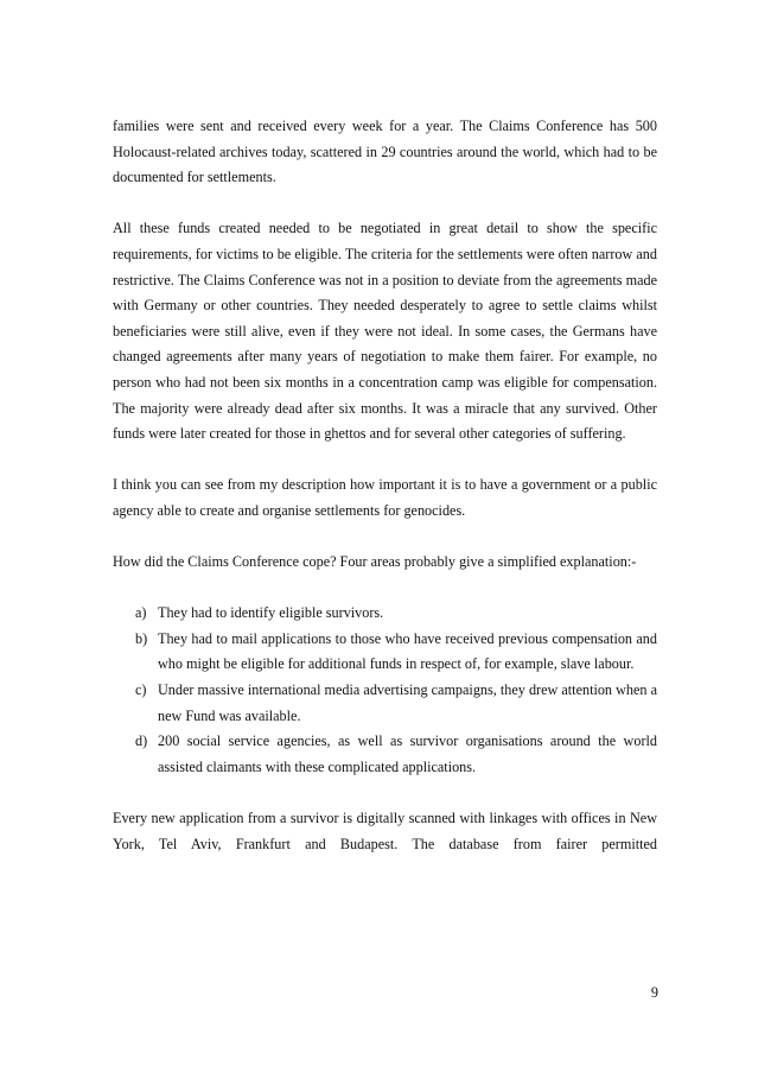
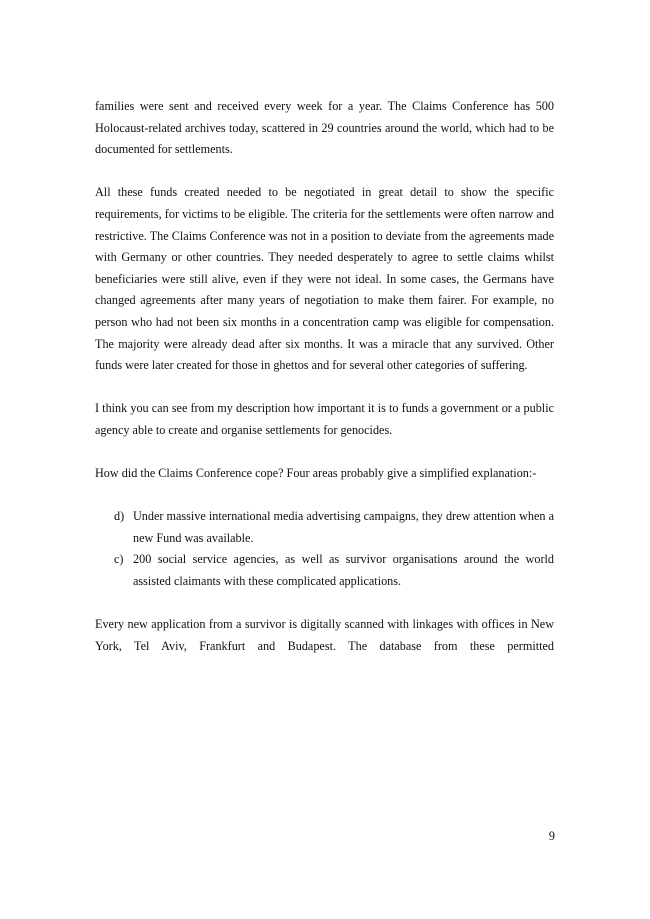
  families were sent and received every week for a year. The Claims Conference has 500 Holocaust-related archives today, scattered in 29 countries around the world, which had to be documented for settlements.
  All these funds created needed to be negotiated in great detail to show the specific requirements, for victims to be eligible. The criteria for the settlements were often narrow and restrictive. The Claims Conference was not in a position to deviate from the agreements made with Germany or other countries. They needed desperately to agree to settle claims whilst beneficiaries were still alive, even if they were not ideal. In some cases, the Germans have changed agreements after many years of negotiation to make them fairer. For example, no person who had not been six months in a concentration camp was eligible for compensation. The majority were already dead after six months. It was a miracle that any survived. Other funds were later created for those in ghettos and for several other categories of suffering.
- I think you can see from my description how important it is to have a government or a public agency able to create and organise settlements for genocides.
+ I think you can see from my description how important it is to funds a government or a public agency able to create and organise settlements for genocides.
  How did the Claims Conference cope? Four areas probably give a simplified explanation:-
- a)
- They had to identify eligible survivors.
- b)
- They had to mail applications to those who have received previous compensation and who might be eligible for additional funds in respect of, for example, slave labour.
- c)
+ d)
  Under massive international media advertising campaigns, they drew attention when a new Fund was available.
- d)
+ c)
  200 social service agencies, as well as survivor organisations around the world assisted claimants with these complicated applications.
- Every new application from a survivor is digitally scanned with linkages with offices in New York, Tel Aviv, Frankfurt and Budapest. The database from fairer permitted
+ Every new application from a survivor is digitally scanned with linkages with offices in New York, Tel Aviv, Frankfurt and Budapest. The database from these permitted
  9
